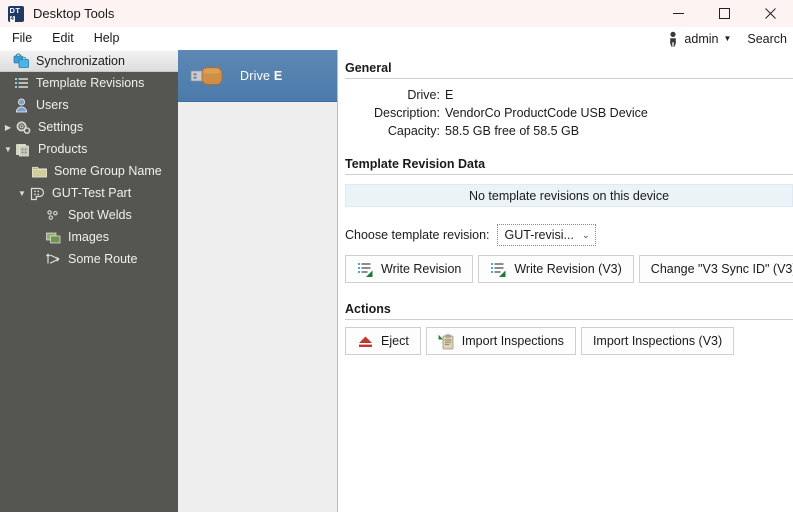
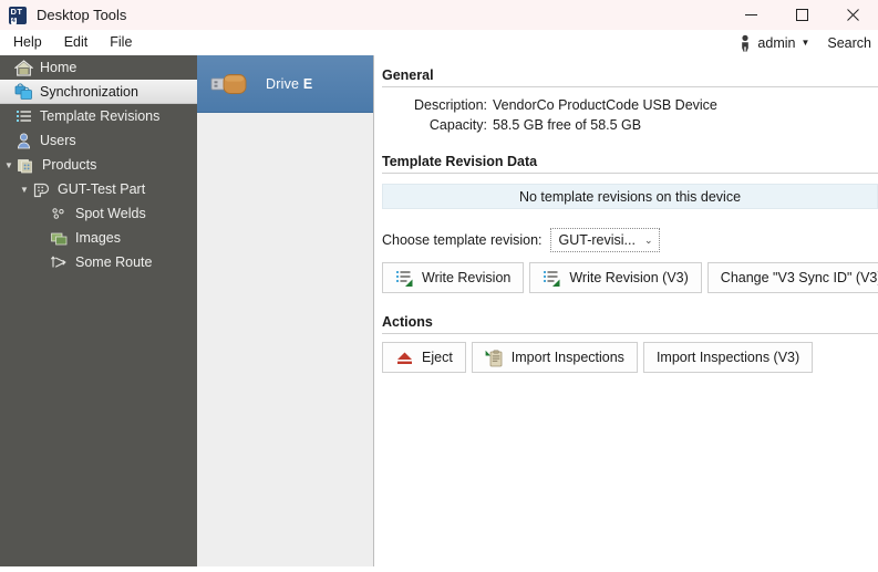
  DT
  Desktop Tools
- File
+ Help
  Edit
- Help
+ File
  admin
  ▼
  Search
+ Home
  Synchronization
  Template Revisions
  Users
- ▶
- Settings
  ▼
  Products
- Some Group Name
  ▼
  GUT-Test Part
  Spot Welds
  Images
  Some Route
  Drive E
  General
- Drive:
- E
  Description:
  VendorCo ProductCode USB Device
  Capacity:
  58.5 GB free of 58.5 GB
  Template Revision Data
  No template revisions on this device
  Choose template revision:
  GUT-revisi...
  ⌄
  Write Revision
  Write Revision (V3)
  Change "V3 Sync ID" (V3
  Actions
  Eject
  Import Inspections
  Import Inspections (V3)
